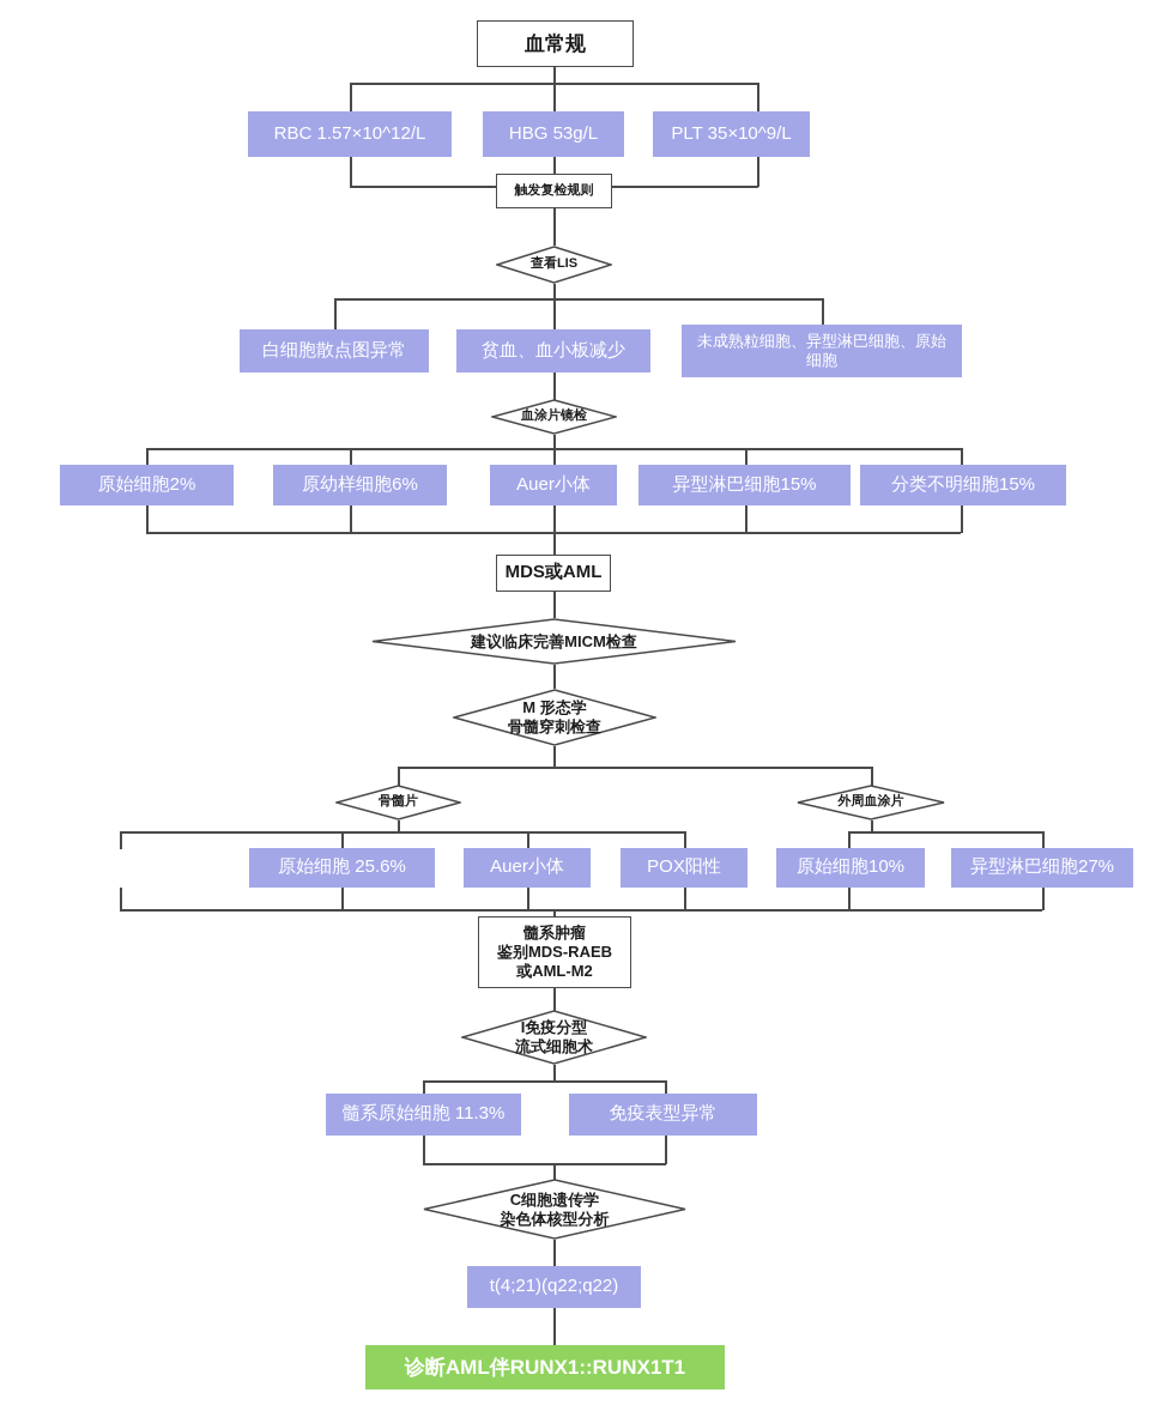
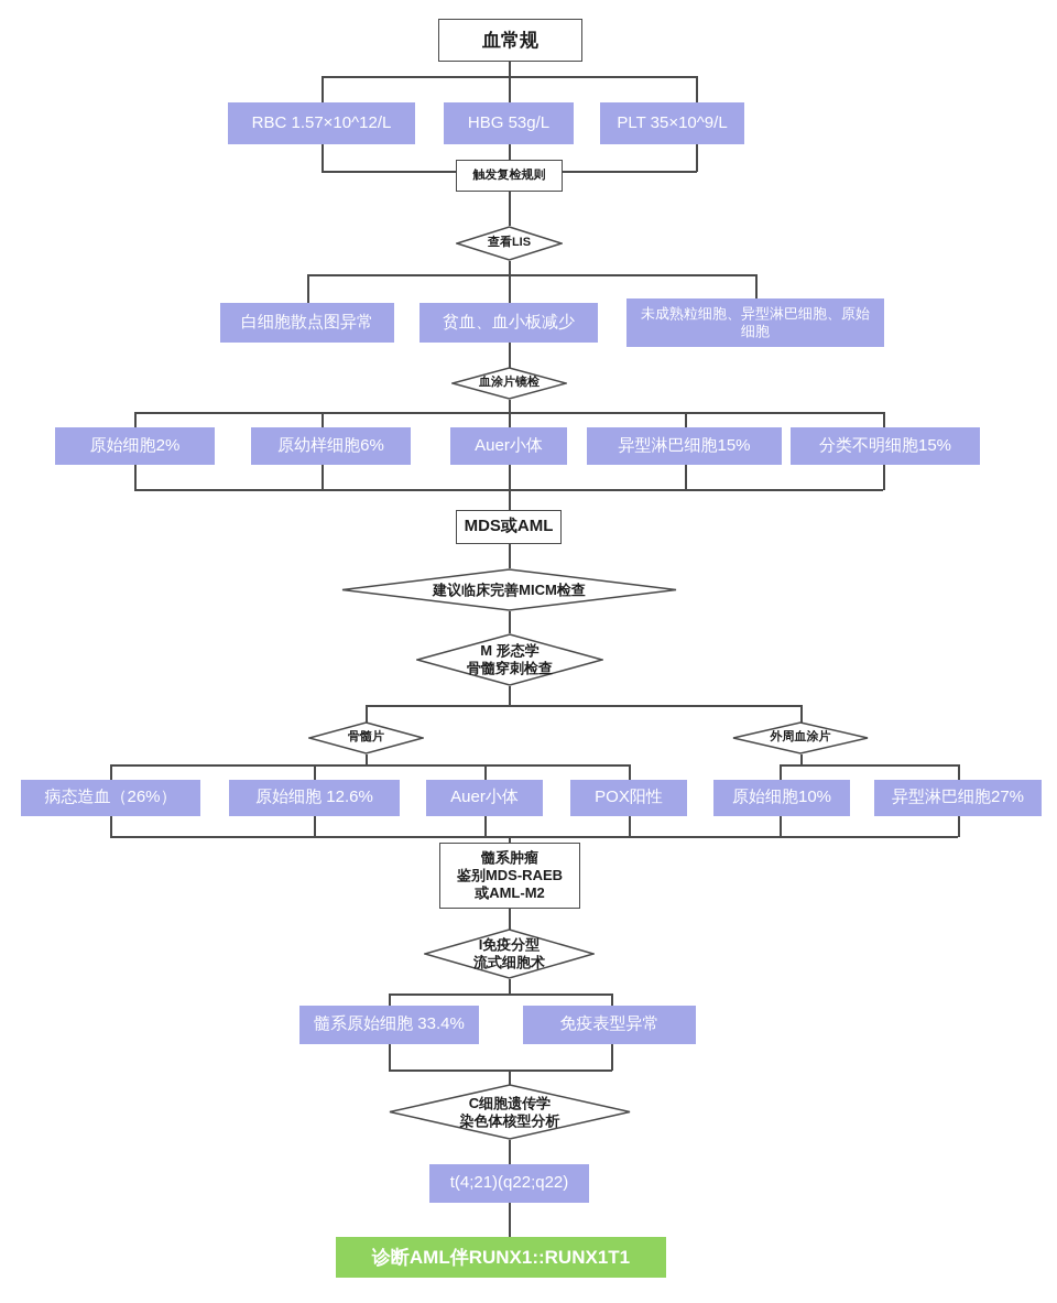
  血常规
  RBC 1.57×10^12/L
  HBG 53g/L
  PLT 35×10^9/L
  触发复检规则
  查看LIS
  白细胞散点图异常
  贫血、血小板减少
  未成熟粒细胞、异型淋巴细胞、原始细胞
  血涂片镜检
  原始细胞2%
  原幼样细胞6%
  Auer小体
  异型淋巴细胞15%
  分类不明细胞15%
  MDS或AML
  建议临床完善MICM检查
  M 形态学
  骨髓穿刺检查
  骨髓片
  外周血涂片
+ 病态造血（26%）
- 原始细胞 25.6%
+ 原始细胞 12.6%
  Auer小体
  POX阳性
  原始细胞10%
  异型淋巴细胞27%
  髓系肿瘤
  鉴别MDS-RAEB
  或AML-M2
  I免疫分型
  流式细胞术
- 髓系原始细胞 11.3%
+ 髓系原始细胞 33.4%
  免疫表型异常
  C细胞遗传学
  染色体核型分析
  t(4;21)(q22;q22)
  诊断AML伴RUNX1::RUNX1T1
